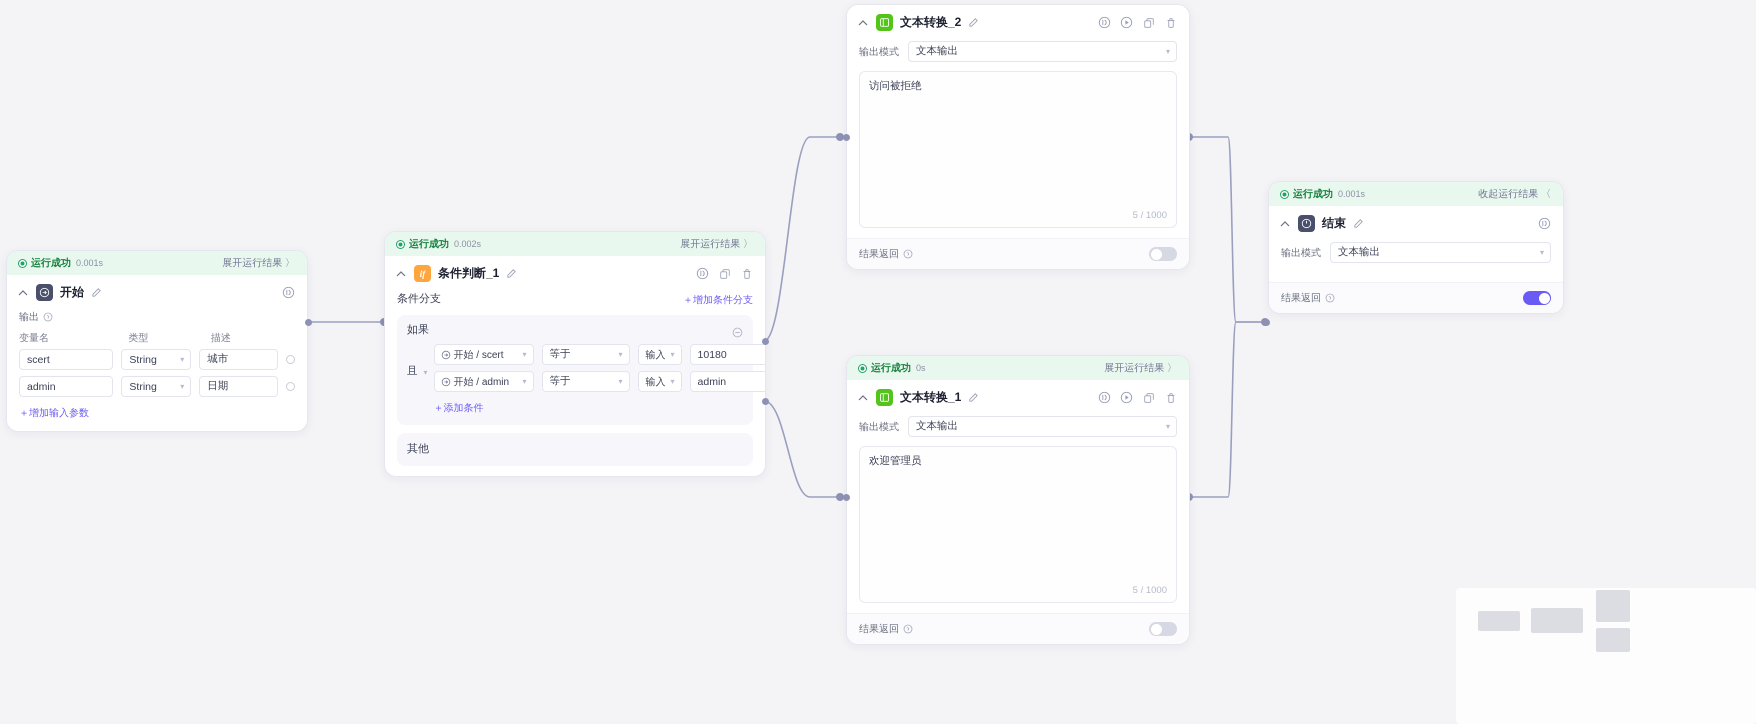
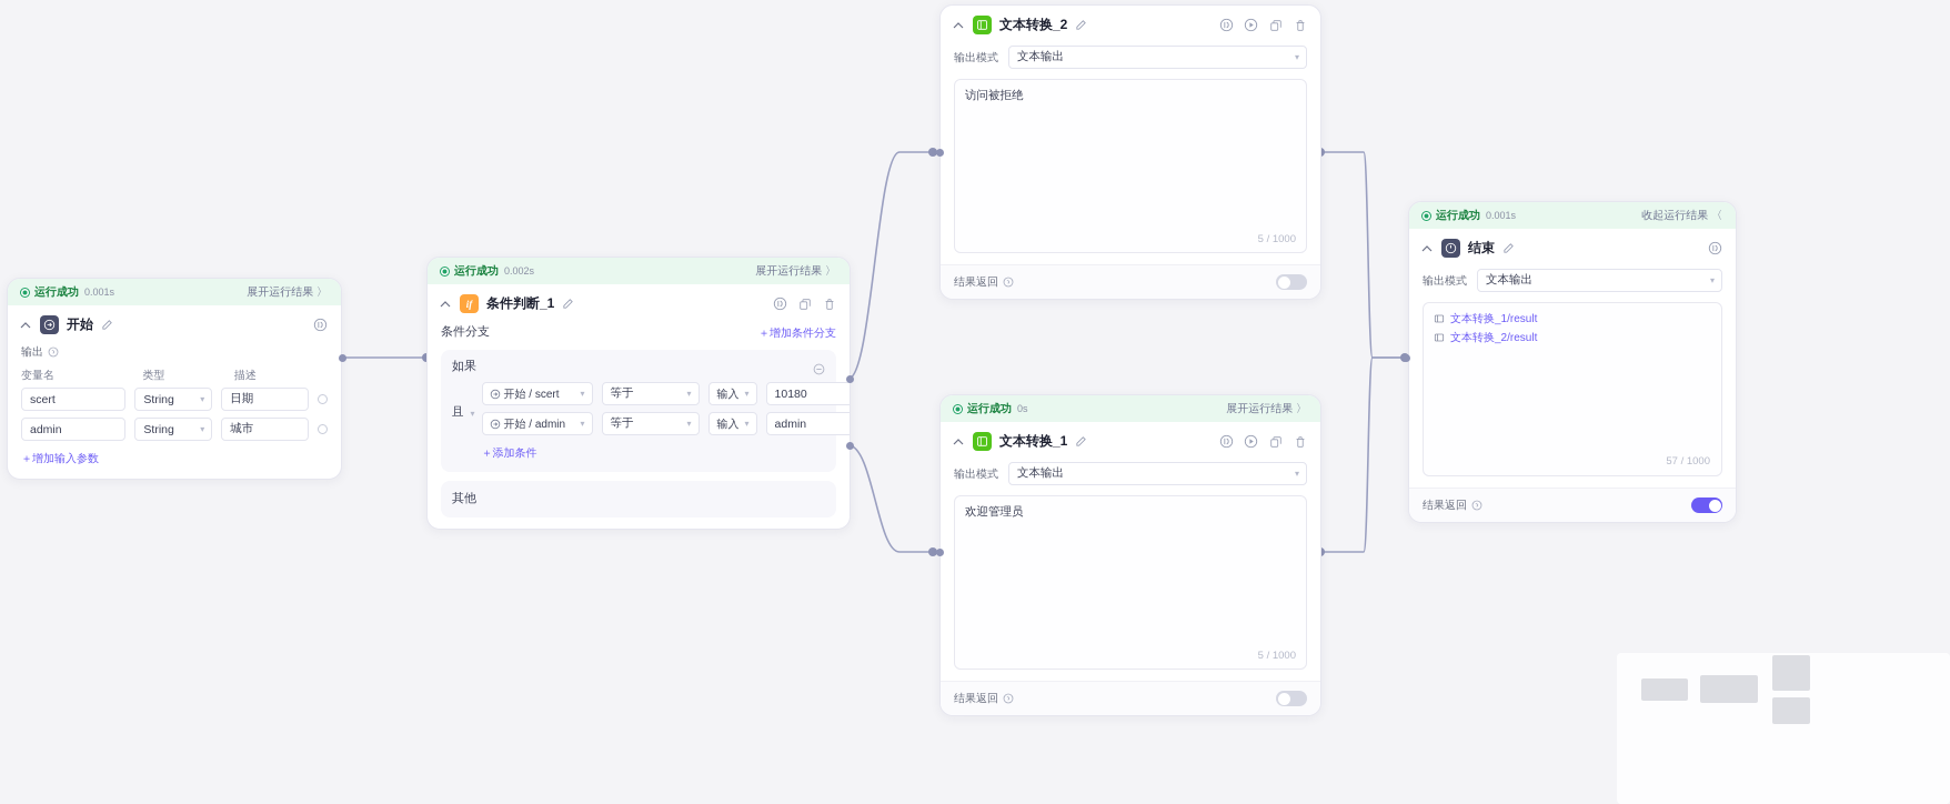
  运行成功
  0.001s
  展开运行结果 〉
  开始
  输出
  变量名
  类型
  描述
  scert
  String
  ▾
- 城市
+ 日期
  admin
  String
  ▾
- 日期
+ 城市
  ＋增加输入参数
  运行成功
  0.002s
  展开运行结果 〉
  if
  条件判断_1
  条件分支
  ＋增加条件分支
  如果
  且
  ▾
  开始 / scert
  ▾
  等于
  ▾
  输入
  ▾
  10180
  开始 / admin
  ▾
  等于
  ▾
  输入
  ▾
  admin
  ＋添加条件
  其他
  文本转换_2
  输出模式
  文本输出
  ▾
  访问被拒绝
  5 / 1000
  结果返回
  运行成功
  0s
  展开运行结果 〉
  文本转换_1
  输出模式
  文本输出
  ▾
  欢迎管理员
  5 / 1000
  结果返回
  运行成功
  0.001s
  收起运行结果 〈
  结束
  输出模式
  文本输出
  ▾
+ 文本转换_1/result
+ 文本转换_2/result
+ 57 / 1000
  结果返回
